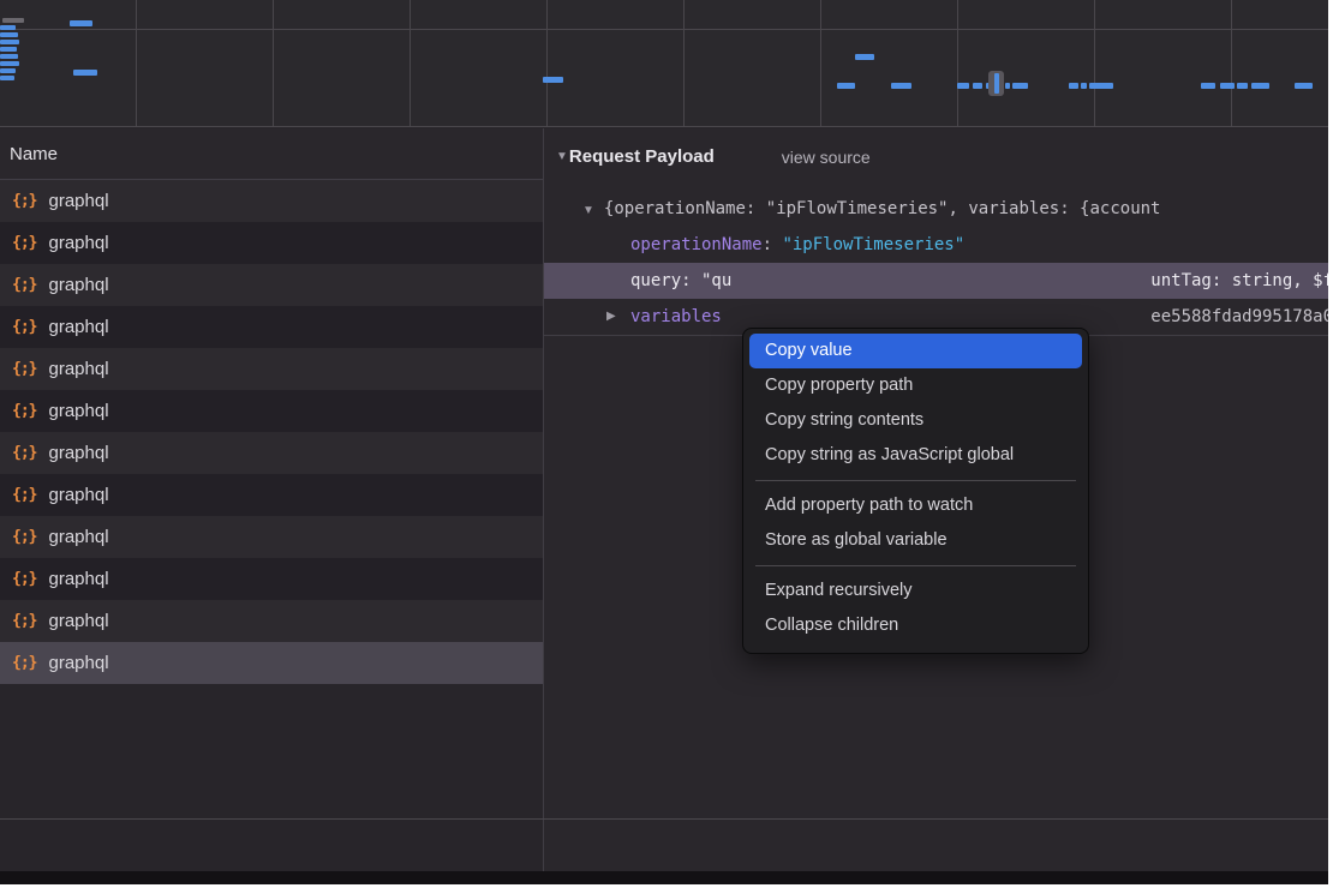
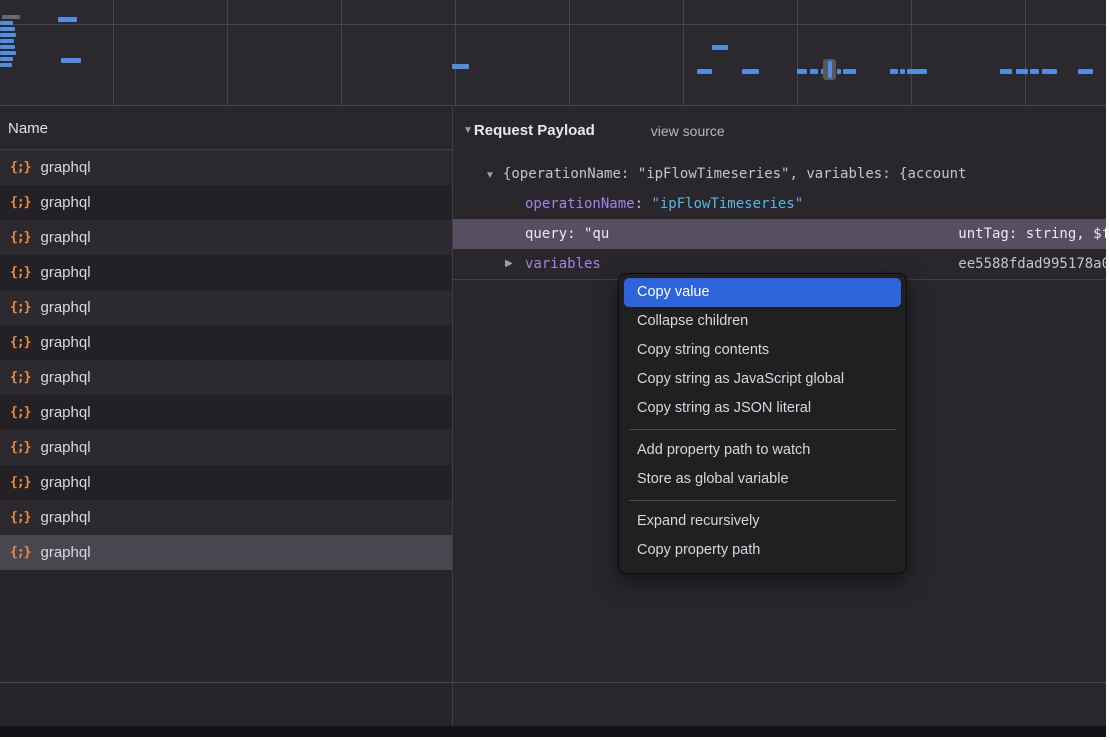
  Name
  {;}
  graphql
  {;}
  graphql
  {;}
  graphql
  {;}
  graphql
  {;}
  graphql
  {;}
  graphql
  {;}
  graphql
  {;}
  graphql
  {;}
  graphql
  {;}
  graphql
  {;}
  graphql
  {;}
  graphql
  ▼
  Request Payload
  view source
  ▼ {operationName: "ipFlowTimeseries", variables: {account
  operationName: "ipFlowTimeseries"
  query: "qu
  untTag: string, $f
  ▶
  variables
  ee5588fdad995178a0
  Copy value
- Copy property path
+ Collapse children
  Copy string contents
  Copy string as JavaScript global
+ Copy string as JSON literal
  Add property path to watch
  Store as global variable
  Expand recursively
- Collapse children
+ Copy property path
